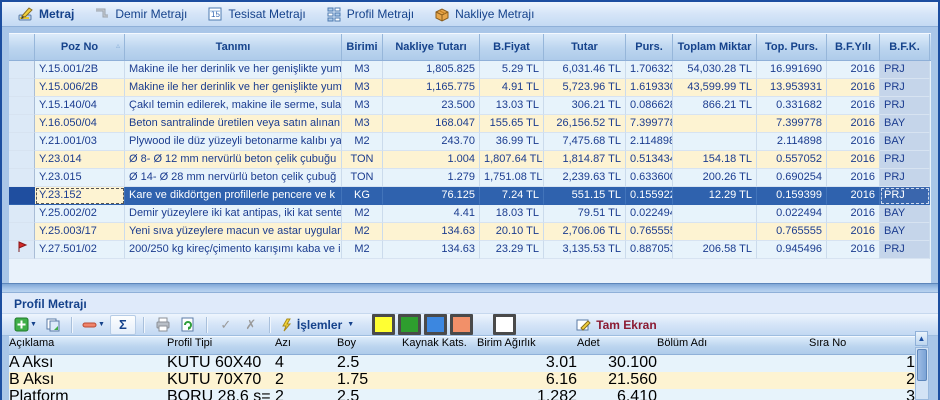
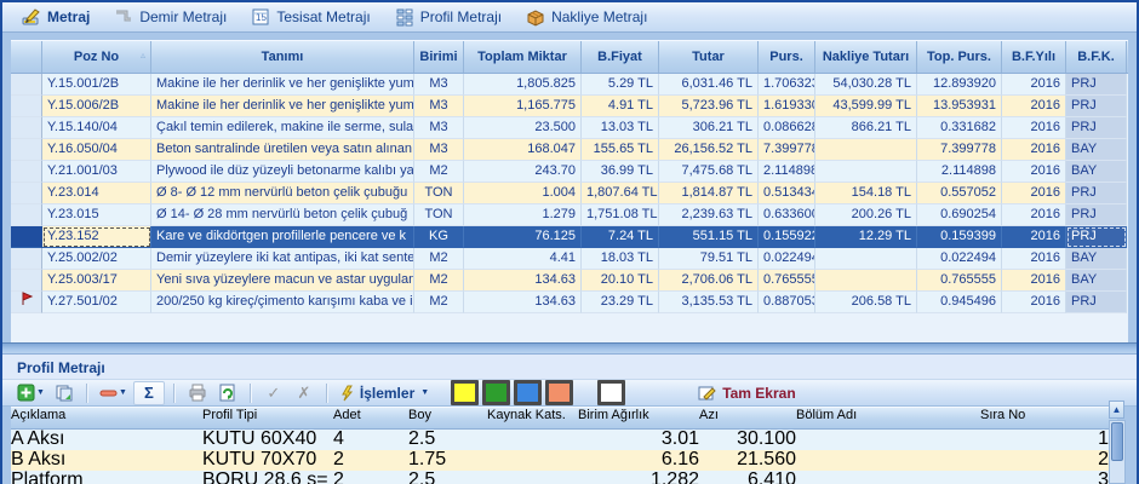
  Metraj
  Demir Metrajı
  15
  Tesisat Metrajı
  Profil Metrajı
  Nakliye Metrajı
  Poz No
  ▵
  Tanımı
  Birimi
- Nakliye Tutarı
+ Toplam Miktar
  B.Fiyat
  Tutar
  Purs.
- Toplam Miktar
+ Nakliye Tutarı
  Top. Purs.
  B.F.Yılı
  B.F.K.
  Y.15.001/2B
  Makine ile her derinlik ve her genişlikte yum
  M3
  1,805.825
  5.29 TL
  6,031.46 TL
  1.70632
  54,030.28 TL
- 16.991690
+ 12.893920
  2016
  PRJ
  Y.15.006/2B
  Makine ile her derinlik ve her genişlikte yum
  M3
  1,165.775
  4.91 TL
  5,723.96 TL
  1.61933
  43,599.99 TL
  13.953931
  2016
  PRJ
  Y.15.140/04
  Çakıl temin edilerek, makine ile serme, sula
  M3
  23.500
  13.03 TL
  306.21 TL
  0.08662
  866.21 TL
  0.331682
  2016
  PRJ
  Y.16.050/04
  Beton santralinde üretilen veya satın alınan
  M3
  168.047
  155.65 TL
  26,156.52 TL
  7.39977
  7.399778
  2016
  BAY
  Y.21.001/03
  Plywood ile düz yüzeyli betonarme kalıbı ya
  M2
  243.70
  36.99 TL
  7,475.68 TL
  2.114898
  2.114898
  2016
  BAY
  Y.23.014
  Ø 8- Ø 12 mm nervürlü beton çelik çubuğu
  TON
  1.004
  1,807.64 TL
  1,814.87 TL
  0.51343
  154.18 TL
  0.557052
  2016
  PRJ
  Y.23.015
  Ø 14- Ø 28 mm nervürlü beton çelik çubuğ
  TON
  1.279
  1,751.08 TL
  2,239.63 TL
  0.63360
  200.26 TL
  0.690254
  2016
  PRJ
  Y.23.152
  Kare ve dikdörtgen profillerle pencere ve k
  KG
  76.125
  7.24 TL
  551.15 TL
  0.15592
  12.29 TL
  0.159399
  2016
  PRJ
  Y.25.002/02
  Demir yüzeylere iki kat antipas, iki kat sente
  M2
  4.41
  18.03 TL
  79.51 TL
  0.02249
  0.022494
  2016
  BAY
  Y.25.003/17
  Yeni sıva yüzeylere macun ve astar uygulan
  M2
  134.63
  20.10 TL
  2,706.06 TL
  0.76555
  0.765555
  2016
  BAY
  Y.27.501/02
  200/250 kg kireç/çimento karışımı kaba ve i
  M2
  134.63
  23.29 TL
  3,135.53 TL
  0.88705
  206.58 TL
  0.945496
  2016
  PRJ
  Profil Metrajı
  Σ
  ✓
  ✗
  İşlemler
  Tam Ekran
  Açıklama
  Profil Tipi
- Azı
+ Adet
  Boy
  Kaynak Kats.
  Birim Ağırlık
- Adet
+ Azı
  Bölüm Adı
  Sıra No
  A Aksı
  4
  2.5
  3.01
  30.100
  1
  B Aksı
  2
  1.75
  6.16
  21.560
  2
  Platform
  BORU 28.6 s=
  2
  2.5
  1.282
  6.410
  3
  ▲
